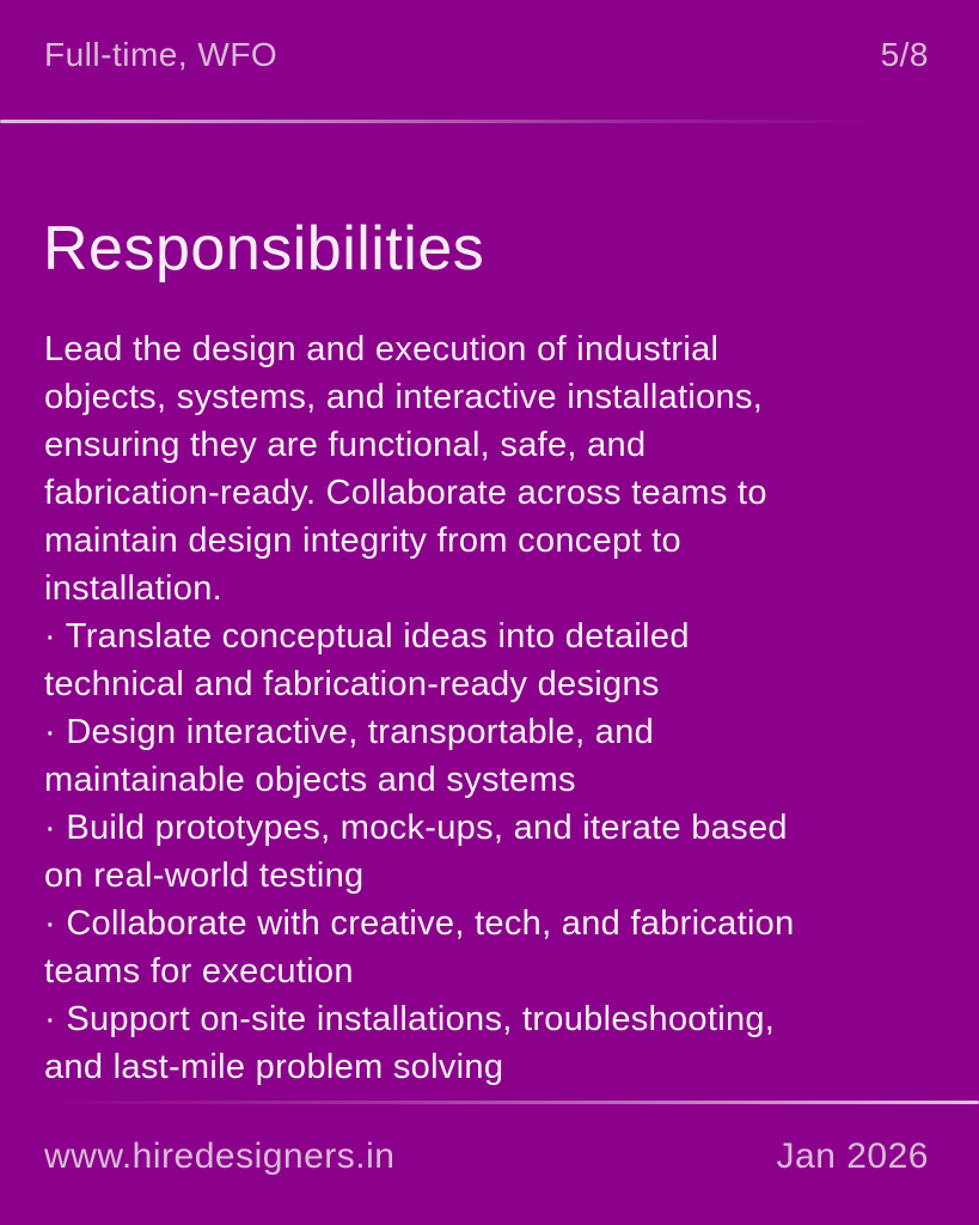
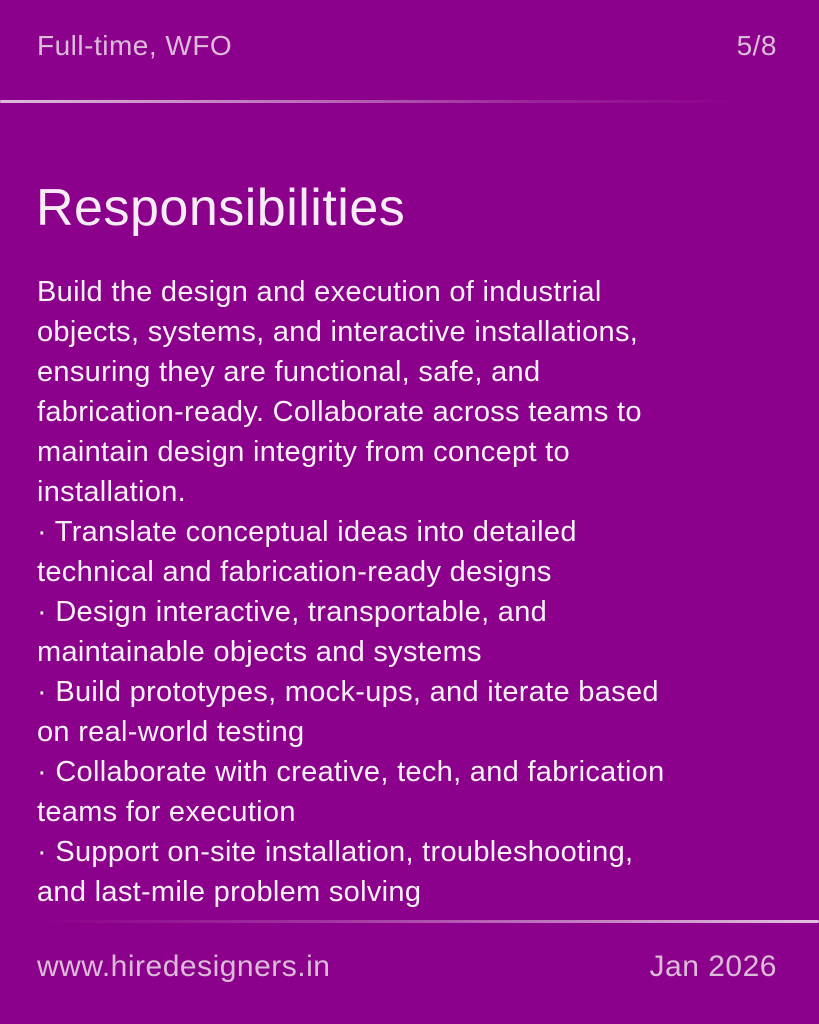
  Full-time, WFO
  5/8
  Responsibilities
- Lead the design and execution of industrial
+ Build the design and execution of industrial
  objects, systems, and interactive installations,
  ensuring they are functional, safe, and
  fabrication-ready. Collaborate across teams to
  maintain design integrity from concept to
  installation.
  · Translate conceptual ideas into detailed
  technical and fabrication-ready designs
  · Design interactive, transportable, and
  maintainable objects and systems
  · Build prototypes, mock-ups, and iterate based
  on real-world testing
  · Collaborate with creative, tech, and fabrication
  teams for execution
- · Support on-site installations, troubleshooting,
+ · Support on-site installation, troubleshooting,
  and last-mile problem solving
  www.hiredesigners.in
  Jan 2026
